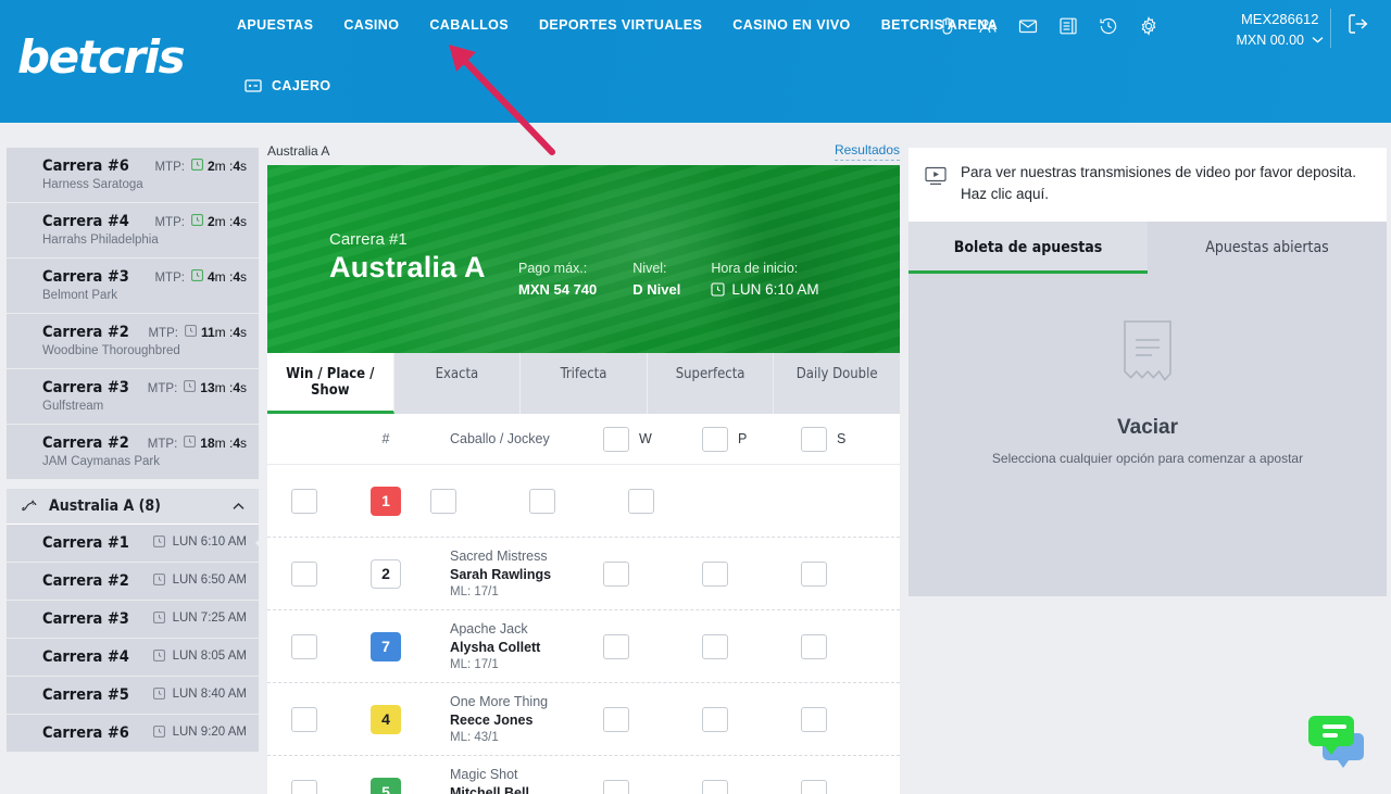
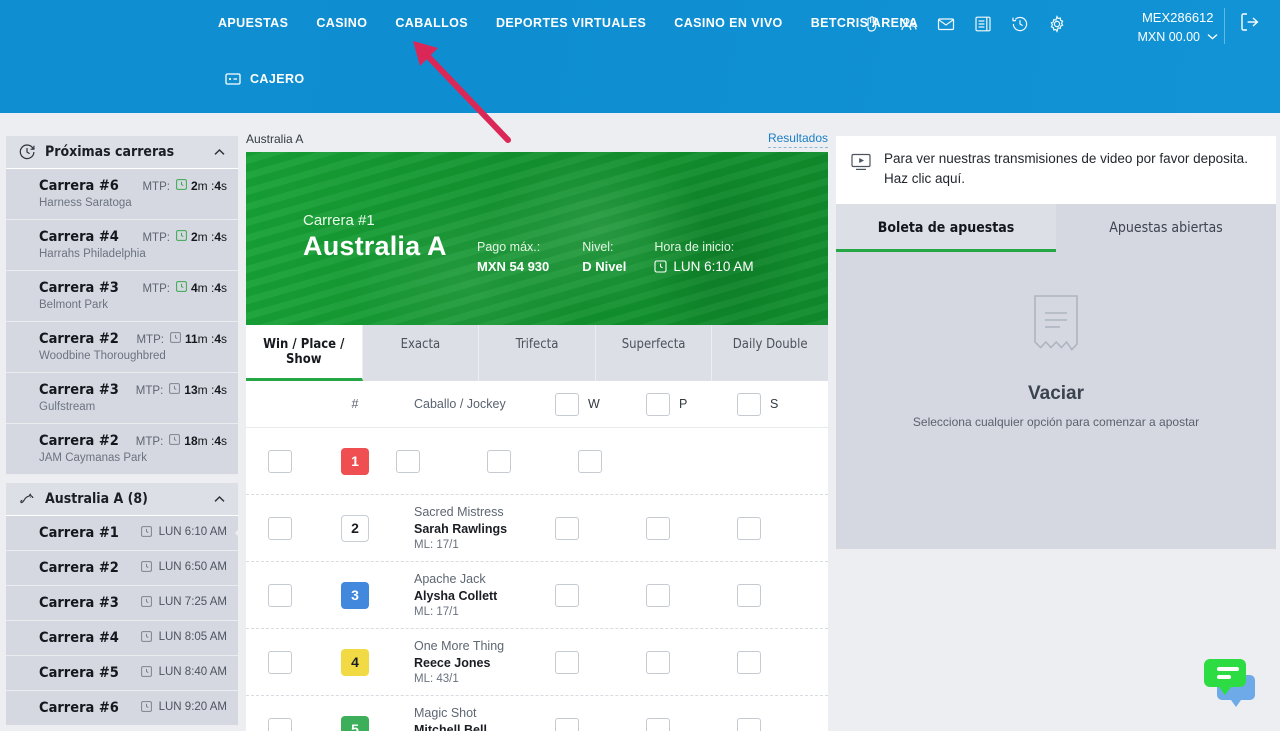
- betcris
  APUESTAS
  CASINO
  CABALLOS
  DEPORTES VIRTUALES
  CASINO EN VIVO
  BETCRIS ARE
  CAJERO
  MEX286612
  MXN 00.00
+ Próximas carreras
  Carrera #6
  MTP:
  2m :4s
  Harness Saratoga
  Carrera #4
  MTP:
  2m :4s
  Harrahs Philadelphia
  Carrera #3
  MTP:
  4m :4s
  Belmont Park
  Carrera #2
  MTP:
  11m :4s
  Woodbine Thoroughbred
  Carrera #3
  MTP:
  13m :4s
  Gulfstream
  Carrera #2
  MTP:
  18m :4s
  JAM Caymanas Park
  Australia A (8)
  Carrera #1
  LUN 6:10 AM
  Carrera #2
  LUN 6:50 AM
  Carrera #3
  LUN 7:25 AM
  Carrera #4
  LUN 8:05 AM
  Carrera #5
  LUN 8:40 AM
  Carrera #6
  LUN 9:20 AM
  Australia A
  Resultados
  Carrera #1
  Australia A
  Pago máx.:
- MXN 54 740
+ MXN 54 930
  Nivel:
  D Nivel
  Hora de inicio:
  LUN 6:10 AM
  Win / Place / Show
  Exacta
  Trifecta
  Superfecta
  Daily Double
  #
  Caballo / Jockey
  W
  P
  S
  1
  2
  Sacred Mistress
  Sarah Rawlings
  ML: 17/1
- 7
+ 3
  Apache Jack
  Alysha Collett
  ML: 17/1
  4
  One More Thing
  Reece Jones
  ML: 43/1
  5
  Magic Shot
  Mitchell Bell
  Para ver nuestras transmisiones de video por favor deposita. Haz clic aquí.
  Boleta de apuestas
  Apuestas abiertas
  Vaciar
  Selecciona cualquier opción para comenzar a apostar
